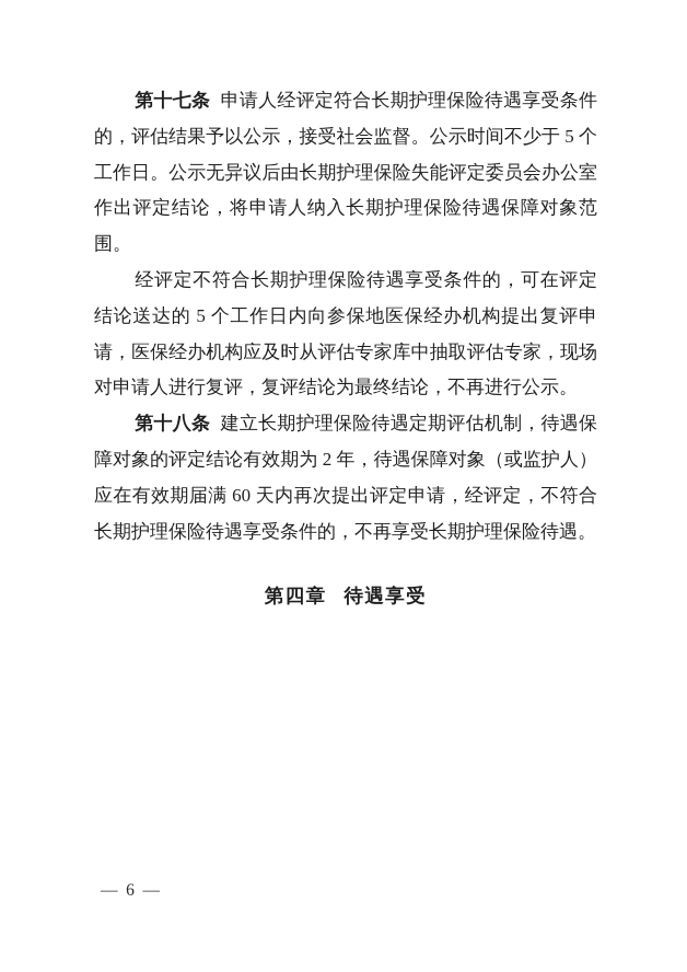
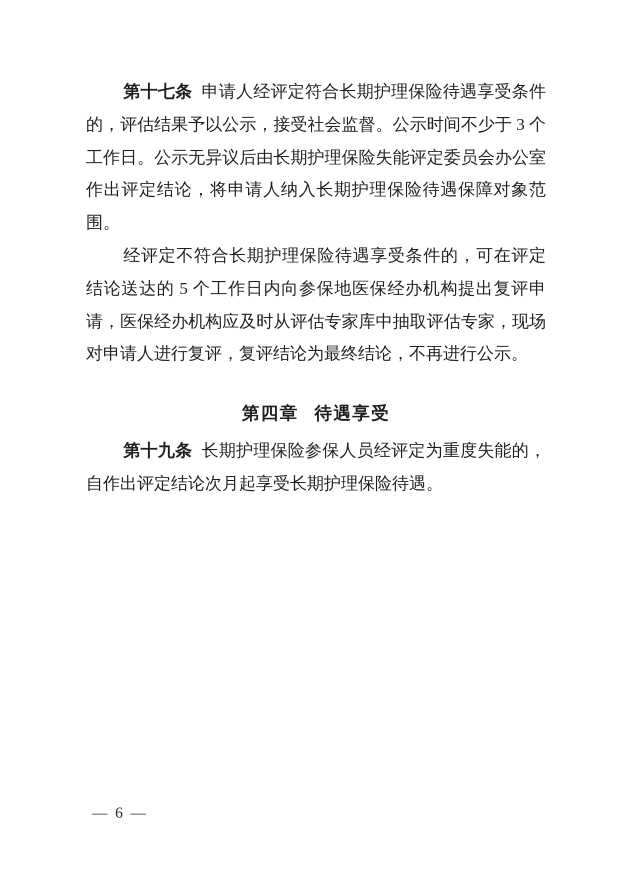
- 第十七条 申请人经评定符合长期护理保险待遇享受条件的，评估结果予以公示，接受社会监督。公示时间不少于 5 个工作日。公示无异议后由长期护理保险失能评定委员会办公室作出评定结论，将申请人纳入长期护理保险待遇保障对象范围。
+ 第十七条 申请人经评定符合长期护理保险待遇享受条件的，评估结果予以公示，接受社会监督。公示时间不少于 3 个工作日。公示无异议后由长期护理保险失能评定委员会办公室作出评定结论，将申请人纳入长期护理保险待遇保障对象范围。
  经评定不符合长期护理保险待遇享受条件的，可在评定结论送达的 5 个工作日内向参保地医保经办机构提出复评申请，医保经办机构应及时从评估专家库中抽取评估专家，现场对申请人进行复评，复评结论为最终结论，不再进行公示。
- 第十八条 建立长期护理保险待遇定期评估机制，待遇保障对象的评定结论有效期为 2 年，待遇保障对象（或监护人）应在有效期届满 60 天内再次提出评定申请，经评定，不符合长期护理保险待遇享受条件的，不再享受长期护理保险待遇。
  第四章 待遇享受
+ 第十九条 长期护理保险参保人员经评定为重度失能的，自作出评定结论次月起享受长期护理保险待遇。
  — 6 —
